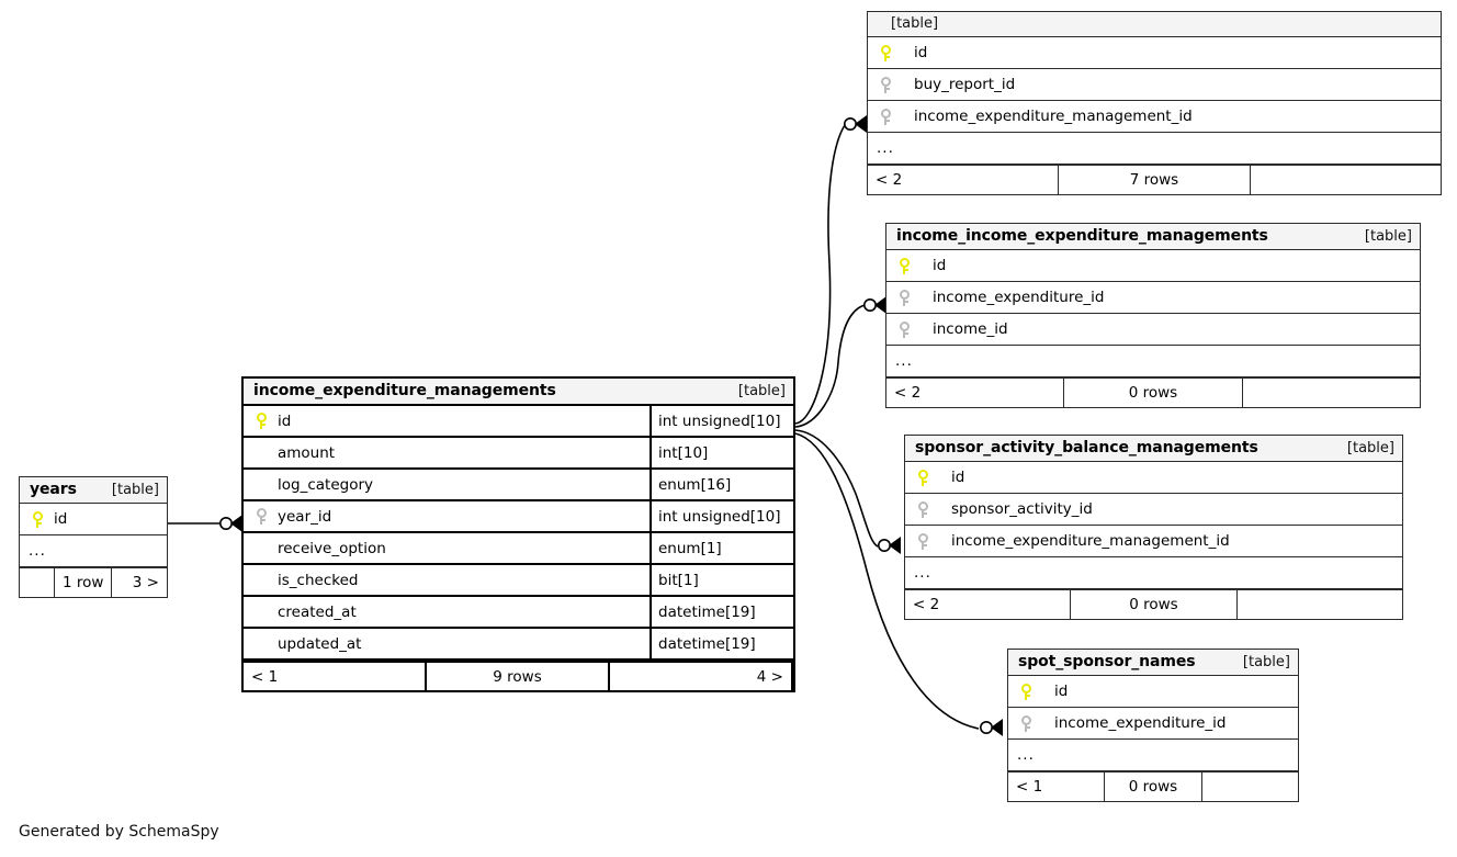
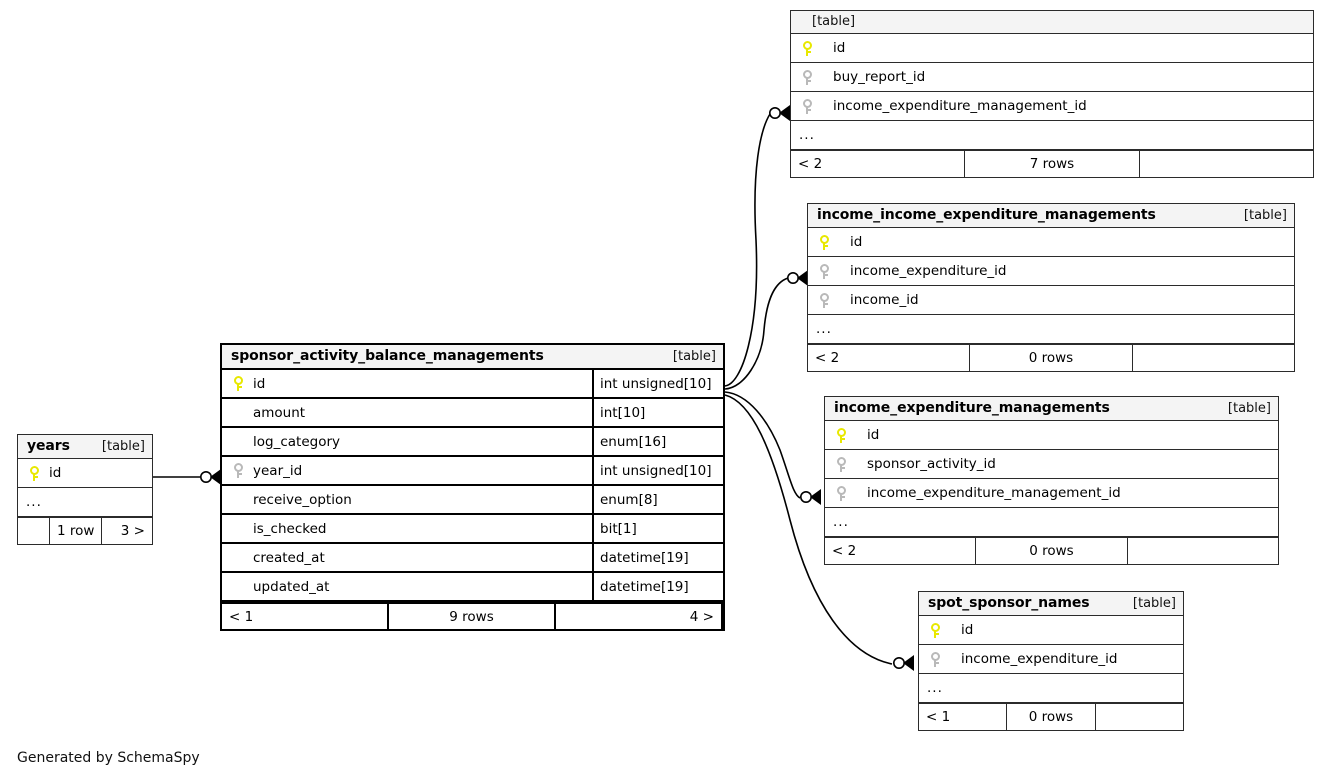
  [table]
  id
  buy_report_id
  income_expenditure_management_id
  ...
  < 2
  7 rows
  income_income_expenditure_managements
  [table]
  id
  income_expenditure_id
  income_id
  ...
  < 2
  0 rows
- sponsor_activity_balance_managements
+ income_expenditure_managements
  [table]
  id
  sponsor_activity_id
  income_expenditure_management_id
  ...
  < 2
  0 rows
  spot_sponsor_names
  [table]
  id
  income_expenditure_id
  ...
  < 1
  0 rows
- income_expenditure_managements
+ sponsor_activity_balance_managements
  [table]
  id
  int unsigned[10]
  amount
  int[10]
  log_category
  enum[16]
  year_id
  int unsigned[10]
  receive_option
- enum[1]
+ enum[8]
  is_checked
  bit[1]
  created_at
  datetime[19]
  updated_at
  datetime[19]
  < 1
  9 rows
  4 >
  years
  [table]
  id
  ...
  1 row
  3 >
  Generated by SchemaSpy
